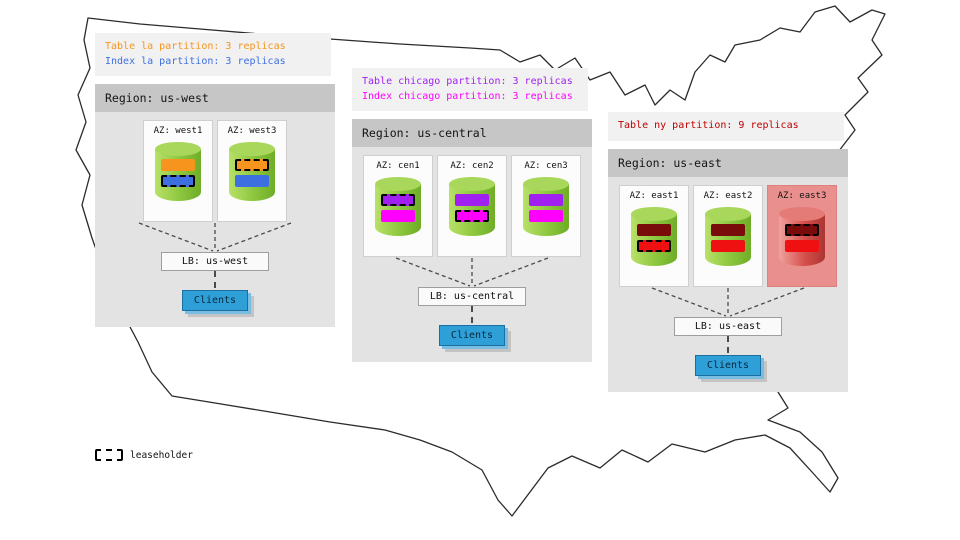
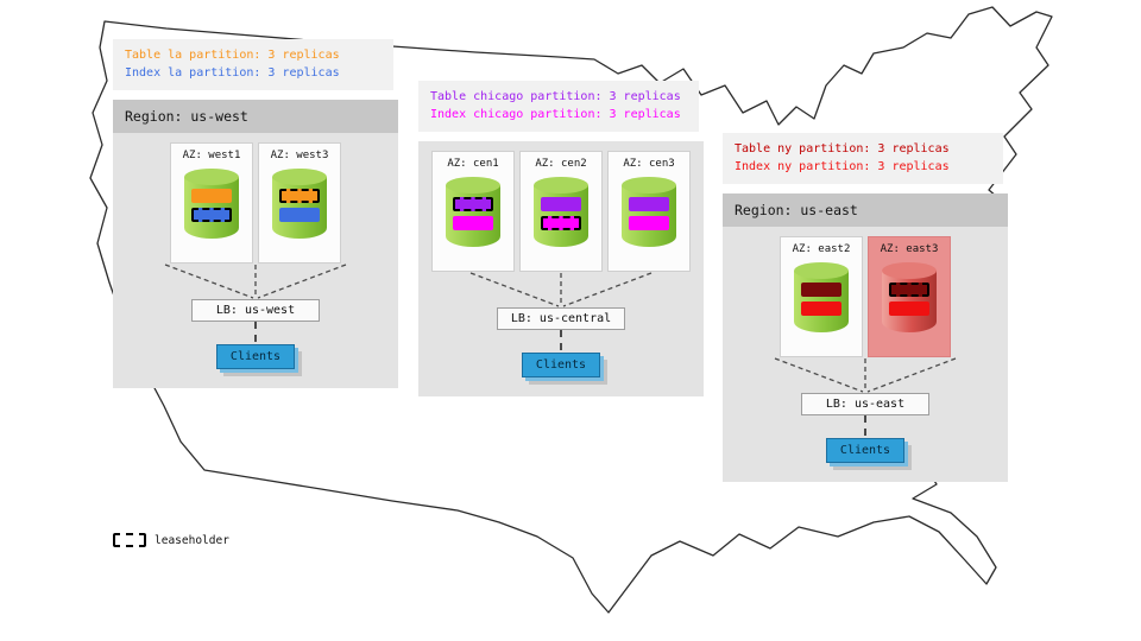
  Table la partition: 3 replicas
  Index la partition: 3 replicas
  Region: us-west
  AZ: west1
  AZ: west3
  LB: us-west
  Clients
  Table chicago partition: 3 replicas
  Index chicago partition: 3 replicas
- Region: us-central
  AZ: cen1
  AZ: cen2
  AZ: cen3
  LB: us-central
  Clients
- Table ny partition: 9 replicas
+ Table ny partition: 3 replicas
+ Index ny partition: 3 replicas
  Region: us-east
- AZ: east1
  AZ: east2
  AZ: east3
  LB: us-east
  Clients
  leaseholder
